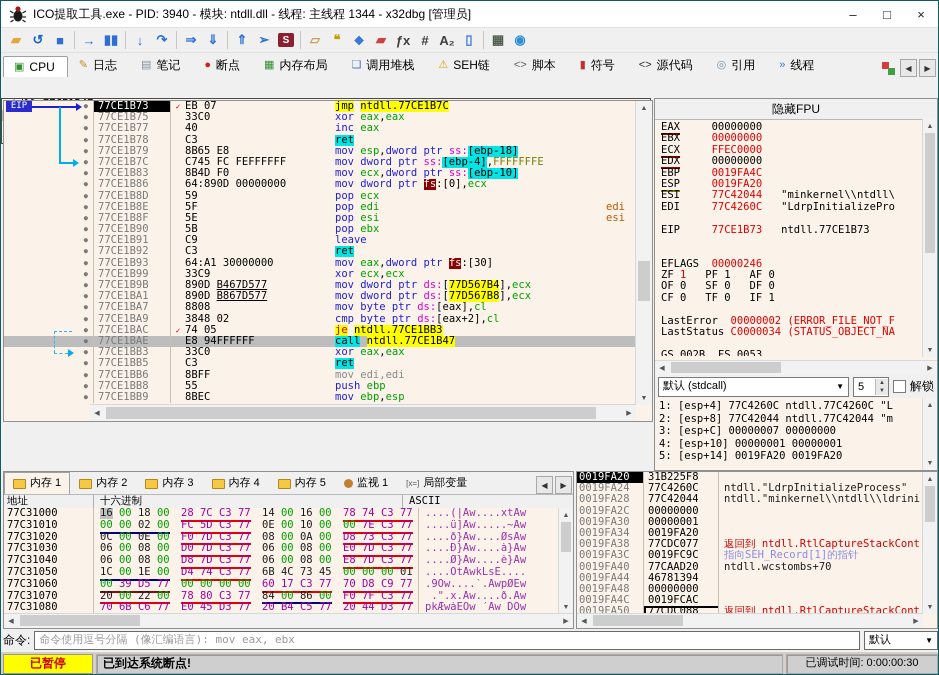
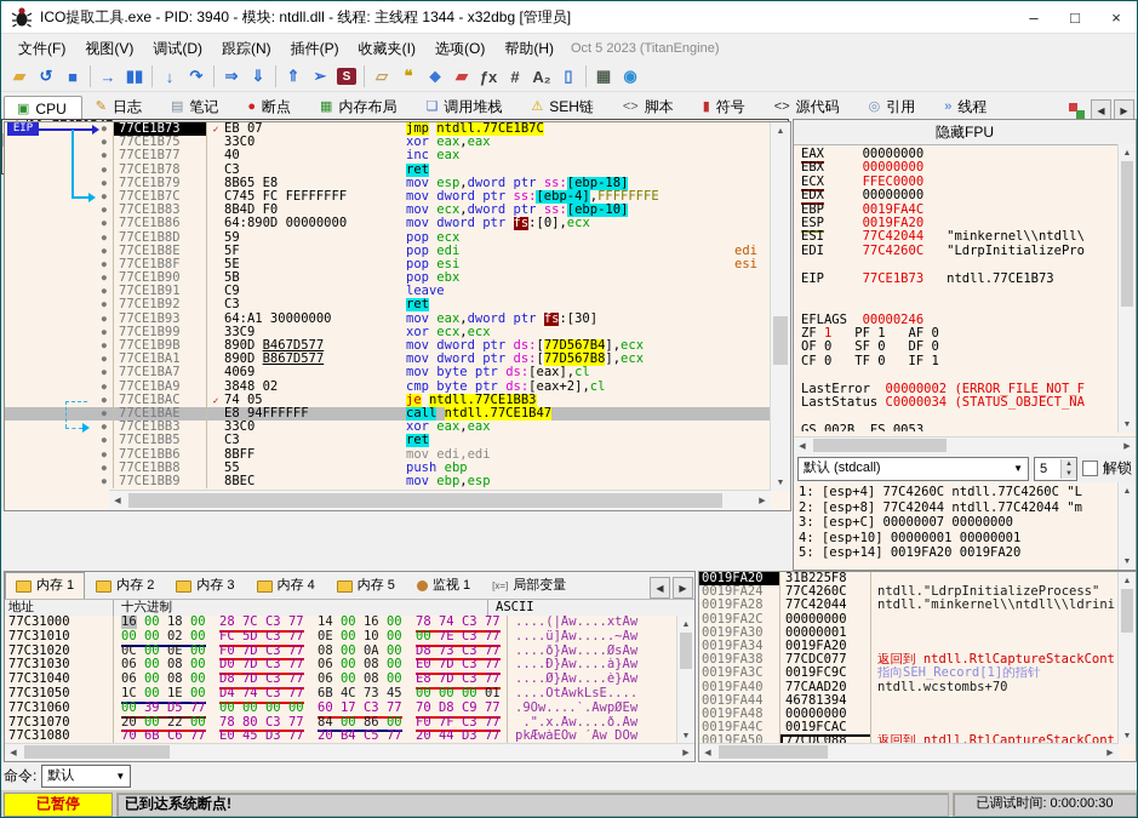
  ICO提取工具.exe - PID: 3940 - 模块: ntdll.dll - 线程: 主线程 1344 - x32dbg [管理员]
  –
  □
  ×
+ 文件(F) 视图(V) 调试(D) 跟踪(N) 插件(P) 收藏夹(I) 选项(O) 帮助(H)
+ Oct 5 2023 (TitanEngine)
  ▰
  ↺
  ■
  →
  ▮▮
  ↓
  ↷
  ⇒
  ⇓
  ⇑
  ➢
  S
  ▱
  ❝
  ⬥
  ▰
  ƒx
  #
  A₂
  ▯
  ▦
  ◉
  ▣
  CPU
  ✎
  日志
  ▤
  笔记
  ●
  断点
  ▦
  内存布局
  ❏
  调用堆栈
  ⚠
  SEH链
  <>
  脚本
  ▮
  符号
  <>
  源代码
  ◎
  引用
  »
  线程
  ◀
  ▶
  ●
  77CE1B73
  ✓
  EB 07
  jmp ntdll.77CE1B7C
  ●
  77CE1B75
  33C0
  xor eax,eax
  ●
  77CE1B77
  40
  inc eax
  ●
  77CE1B78
  C3
  ret
  ●
  77CE1B79
  8B65 E8
  mov esp,dword ptr ss:[ebp-18]
  ●
  77CE1B7C
  C745 FC FEFFFFFF
  mov dword ptr ss:[ebp-4],FFFFFFFE
  ●
  77CE1B83
  8B4D F0
  mov ecx,dword ptr ss:[ebp-10]
  ●
  77CE1B86
  64:890D 00000000
  mov dword ptr fs:[0],ecx
  ●
  77CE1B8D
  59
  pop ecx
  ●
  77CE1B8E
  5F
  pop edi
  edi
  ●
  77CE1B8F
  5E
  pop esi
  esi
  ●
  77CE1B90
  5B
  pop ebx
  ●
  77CE1B91
  C9
  leave
  ●
  77CE1B92
  C3
  ret
  ●
  77CE1B93
  64:A1 30000000
  mov eax,dword ptr fs:[30]
  ●
  77CE1B99
  33C9
  xor ecx,ecx
  ●
  77CE1B9B
  890D B467D577
  mov dword ptr ds:[77D567B4],ecx
  ●
  77CE1BA1
  890D B867D577
  mov dword ptr ds:[77D567B8],ecx
  ●
  77CE1BA7
- 8808
+ 4069
  mov byte ptr ds:[eax],cl
  ●
  77CE1BA9
  3848 02
  cmp byte ptr ds:[eax+2],cl
  ●
  77CE1BAC
  ✓
  74 05
  je ntdll.77CE1BB3
  ●
  77CE1BAE
  E8 94FFFFFF
  call ntdll.77CE1B47
  ●
  77CE1BB3
  33C0
  xor eax,eax
  ●
  77CE1BB5
  C3
  ret
  ●
  77CE1BB6
  8BFF
  mov edi,edi
  ●
  77CE1BB8
  55
  push ebp
  ●
  77CE1BB9
  8BEC
  mov ebp,esp
  EIP
  隐藏FPU
  EAX 00000000
  EBX 00000000
  ECX FFEC0000
  EDX 00000000
  EBP 0019FA4C
  ESP 0019FA20
  ESI 77C42044 "minkernel\\ntdll\
  EDI 77C4260C "LdrpInitializePro
  EIP 77CE1B73 ntdll.77CE1B73
  EFLAGS 00000246
  ZF 1 PF 1 AF 0
  OF 0 SF 0 DF 0
  CF 0 TF 0 IF 1
  LastError 00000002 (ERROR_FILE_NOT_F
  LastStatus C0000034 (STATUS_OBJECT_NA
  GS 002B FS 0053
  默认 (stdcall)
  ▼
  5
  解锁
  1: [esp+4] 77C4260C ntdll.77C4260C "L
  2: [esp+8] 77C42044 ntdll.77C42044 "m
  3: [esp+C] 00000007 00000000
  4: [esp+10] 00000001 00000001
  5: [esp+14] 0019FA20 0019FA20
  内存 1
  内存 2
  内存 3
  内存 4
  内存 5
  监视 1
  [x=]
  局部变量
  ◀
  ▶
  地址
  十六进制
  ASCII
  77C31000
  16 00 18 00
  28 7C C3 77
  14 00 16 00
  78 74 C3 77
  ....(|Åw....xtÅw
  77C31010
  00 00 02 00
  FC 5D C3 77
  0E 00 10 00
  00 7E C3 77
  ....ü]Åw.....~Åw
  77C31020
  0C 00 0E 00
  F0 7D C3 77
  08 00 0A 00
  D8 73 C3 77
  ....ð}Åw....ØsÅw
  77C31030
  06 00 08 00
  D0 7D C3 77
  06 00 08 00
  E0 7D C3 77
  ....Ð}Åw....à}Åw
  77C31040
  06 00 08 00
  D8 7D C3 77
  06 00 08 00
  E8 7D C3 77
  ....Ø}Åw....è}Åw
  77C31050
  1C 00 1E 00
  D4 74 C3 77
  6B 4C 73 45
  00 00 00 01
  ....ÔtÅwkLsE....
  77C31060
  00 39 D5 77
  00 00 00 00
  60 17 C3 77
  70 D8 C9 77
  .9Õw....`.ÅwpØÉw
  77C31070
  20 00 22 00
  78 80 C3 77
  84 00 86 00
  F0 7F C3 77
  .".x.Åw....ð.Åw
  77C31080
  70 6B C6 77
  E0 45 D3 77
  20 B4 C5 77
  20 44 D3 77
  pkÆwàEÓw ´Åw DÓw
  0019FA20
  31B225F8
  0019FA24
  77C4260C
  ntdll."LdrpInitializeProcess"
  0019FA28
  77C42044
  ntdll."minkernel\\ntdll\\ldrini
  0019FA2C
  00000000
  0019FA30
  00000001
  0019FA34
  0019FA20
  0019FA38
  77CDC077
  返回到 ntdll.RtlCaptureStackCont
  0019FA3C
  0019FC9C
  指向SEH_Record[1]的指针
  0019FA40
  77CAAD20
  ntdll.wcstombs+70
  0019FA44
  46781394
  0019FA48
  00000000
  0019FA4C
  0019FCAC
  0019FA50
  77CDC088
  返回到 ntdll.RtlCaptureStackCont
  命令:
- 命令使用逗号分隔 (像汇编语言): mov eax, ebx
  默认
  ▼
  已暂停
  已到达系统断点!
  已调试时间: 0:00:00:30
